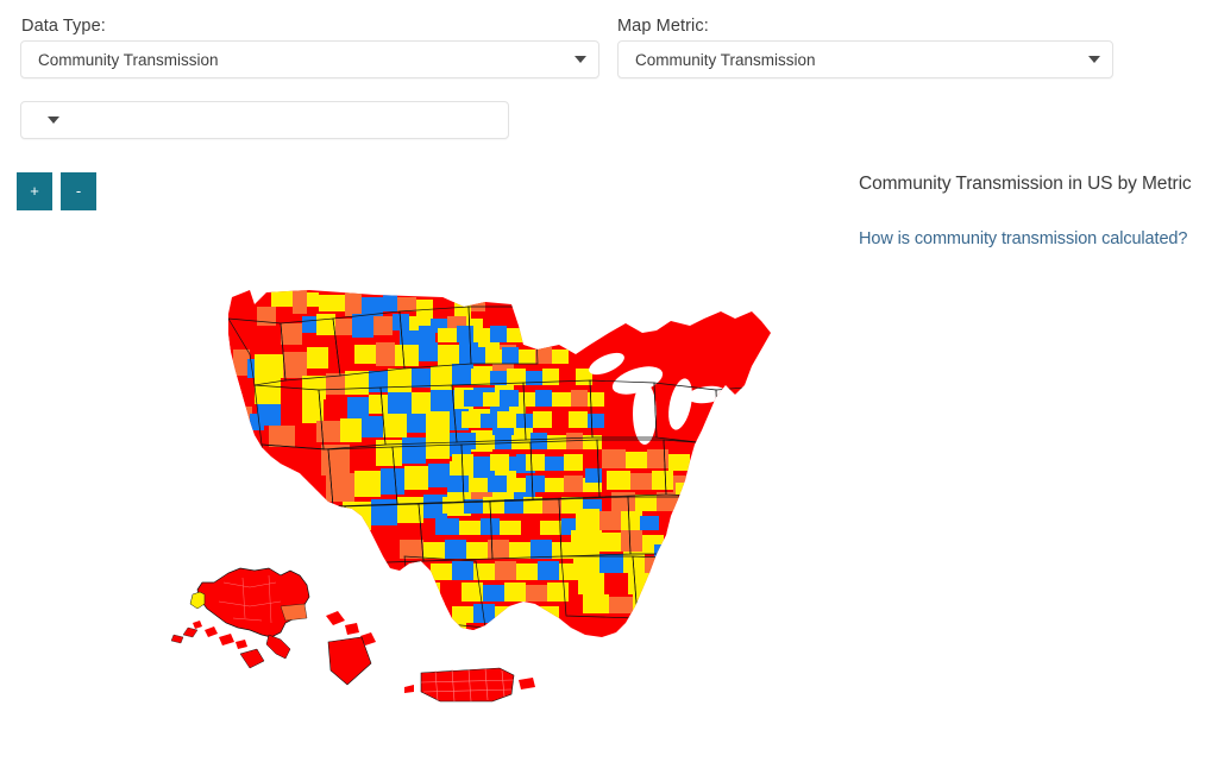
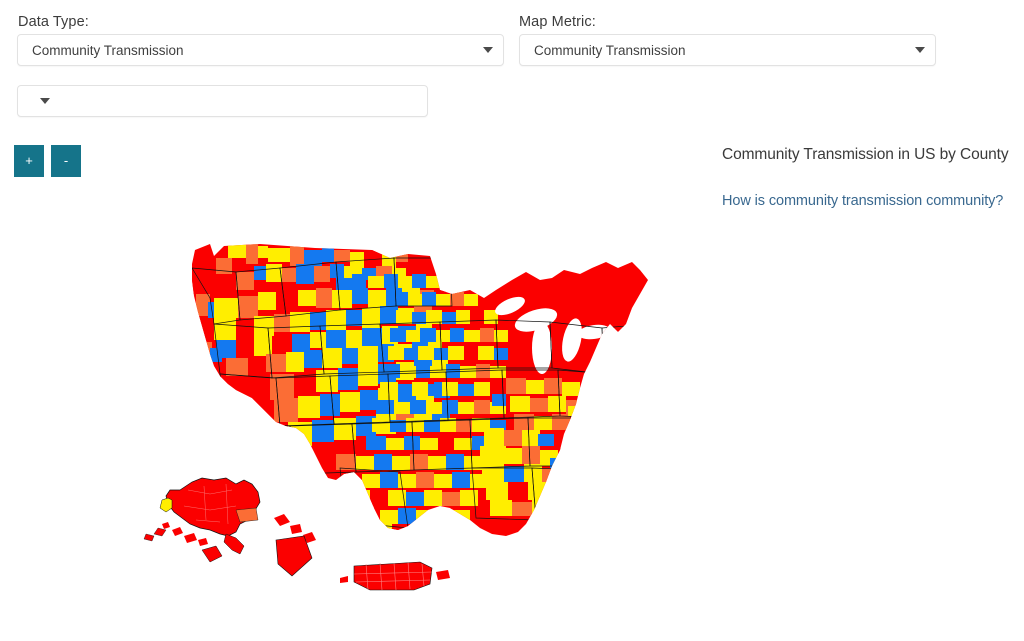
  Data Type:
  Community Transmission
  Map Metric:
  Community Transmission
  +
  -
- Community Transmission in US by Metric
+ Community Transmission in US by County
- How is community transmission calculated?
+ How is community transmission community?
